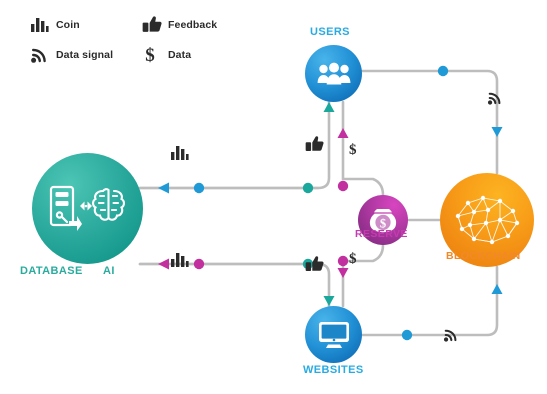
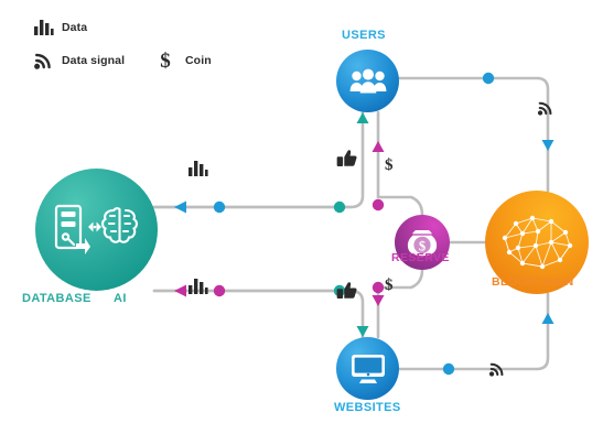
- Coin
+ Data
- Feedback
  Data signal
  $
- Data
+ Coin
  DATABASE
  AI
  USERS
  WEBSITES
  $
  RESERVE
  BLOCKCHAIN
  $
  $
